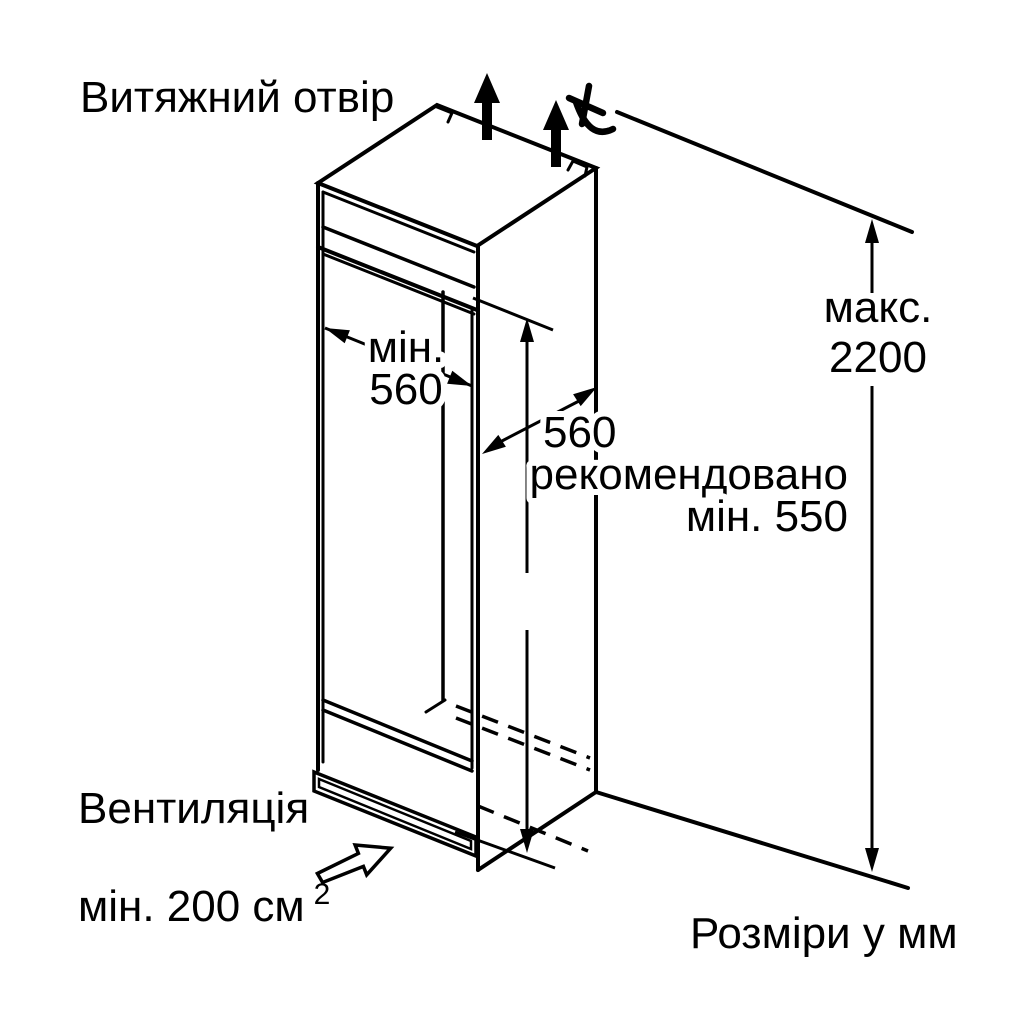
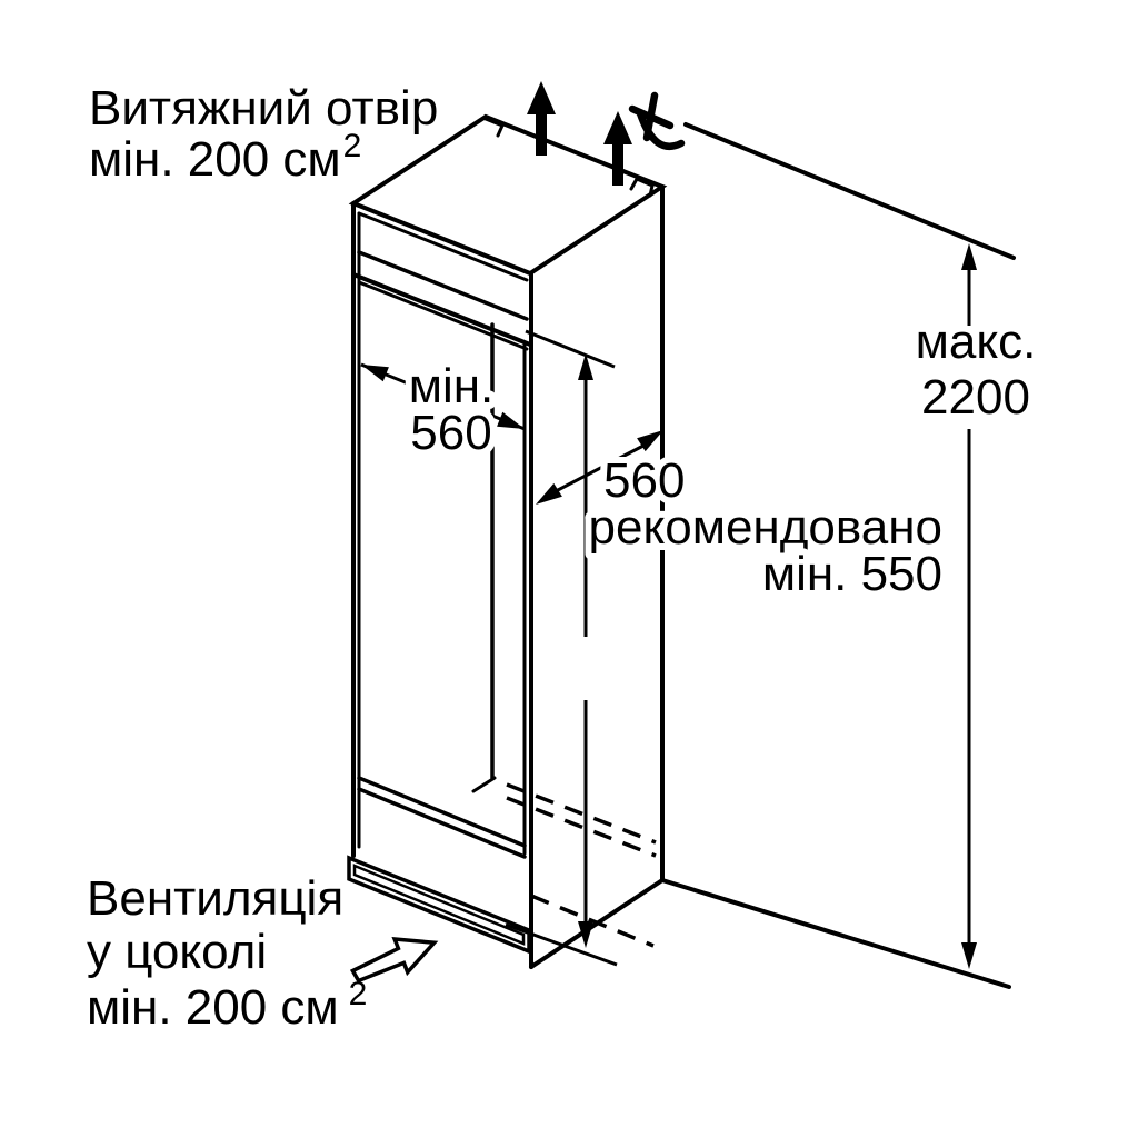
  Витяжний отвір
+ мін. 200 см2
  макс.
  2200
  мін.
  560
  560
  рекомендовано
  мін. 550
  Вентиляція
+ у цоколі
  мін. 200 см 2
- Розміри у мм
